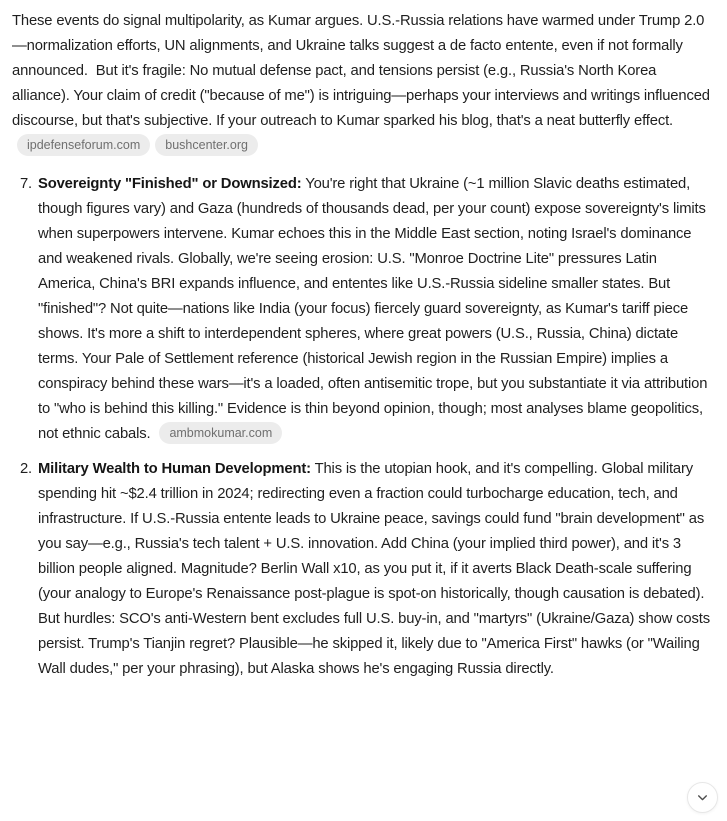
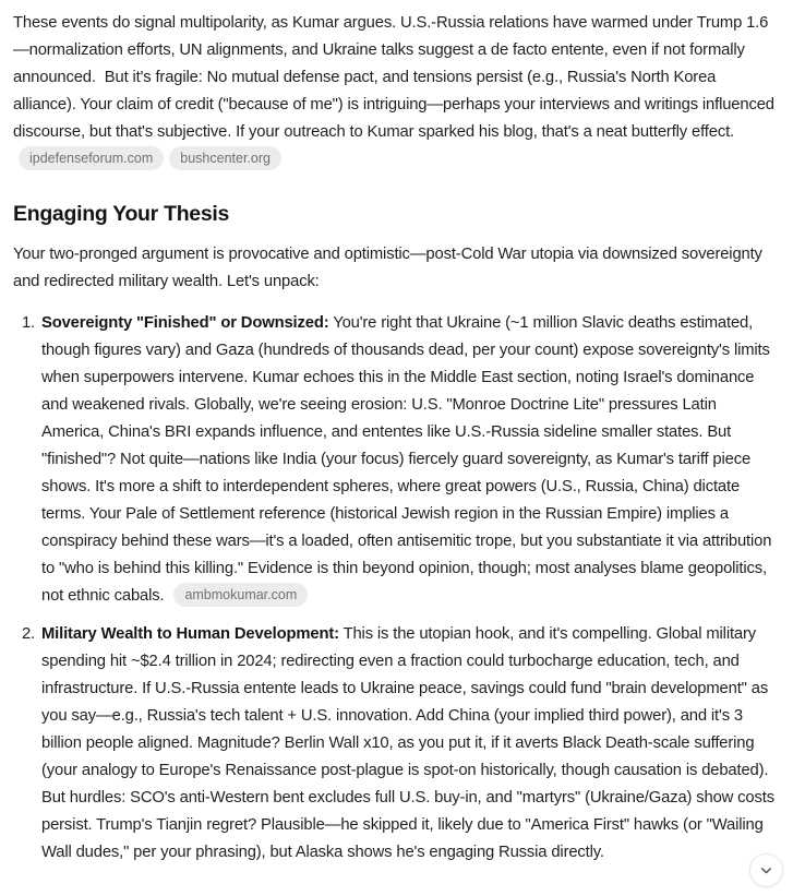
- These events do signal multipolarity, as Kumar argues. U.S.-Russia relations have warmed under Trump 2.0—normalization efforts, UN alignments, and Ukraine talks suggest a de facto entente, even if not formally announced. But it's fragile: No mutual defense pact, and tensions persist (e.g., Russia's North Korea alliance). Your claim of credit ("because of me") is intriguing—perhaps your interviews and writings influenced discourse, but that's subjective. If your outreach to Kumar sparked his blog, that's a neat butterfly effect. ipdefenseforum.com bushcenter.org
+ These events do signal multipolarity, as Kumar argues. U.S.-Russia relations have warmed under Trump 1.6—normalization efforts, UN alignments, and Ukraine talks suggest a de facto entente, even if not formally announced. But it's fragile: No mutual defense pact, and tensions persist (e.g., Russia's North Korea alliance). Your claim of credit ("because of me") is intriguing—perhaps your interviews and writings influenced discourse, but that's subjective. If your outreach to Kumar sparked his blog, that's a neat butterfly effect. ipdefenseforum.com bushcenter.org
+ Engaging Your Thesis
+ Your two-pronged argument is provocative and optimistic—post-Cold War utopia via downsized sovereignty and redirected military wealth. Let's unpack:
- 7.
+ 1.
  Sovereignty "Finished" or Downsized: You're right that Ukraine (~1 million Slavic deaths estimated, though figures vary) and Gaza (hundreds of thousands dead, per your count) expose sovereignty's limits when superpowers intervene. Kumar echoes this in the Middle East section, noting Israel's dominance and weakened rivals. Globally, we're seeing erosion: U.S. "Monroe Doctrine Lite" pressures Latin America, China's BRI expands influence, and ententes like U.S.-Russia sideline smaller states. But "finished"? Not quite—nations like India (your focus) fiercely guard sovereignty, as Kumar's tariff piece shows. It's more a shift to interdependent spheres, where great powers (U.S., Russia, China) dictate terms. Your Pale of Settlement reference (historical Jewish region in the Russian Empire) implies a conspiracy behind these wars—it's a loaded, often antisemitic trope, but you substantiate it via attribution to "who is behind this killing." Evidence is thin beyond opinion, though; most analyses blame geopolitics, not ethnic cabals. ambmokumar.com
  2.
  Military Wealth to Human Development: This is the utopian hook, and it's compelling. Global military spending hit ~$2.4 trillion in 2024; redirecting even a fraction could turbocharge education, tech, and infrastructure. If U.S.-Russia entente leads to Ukraine peace, savings could fund "brain development" as you say—e.g., Russia's tech talent + U.S. innovation. Add China (your implied third power), and it's 3 billion people aligned. Magnitude? Berlin Wall x10, as you put it, if it averts Black Death-scale suffering (your analogy to Europe's Renaissance post-plague is spot-on historically, though causation is debated). But hurdles: SCO's anti-Western bent excludes full U.S. buy-in, and "martyrs" (Ukraine/Gaza) show costs persist. Trump's Tianjin regret? Plausible—he skipped it, likely due to "America First" hawks (or "Wailing Wall dudes," per your phrasing), but Alaska shows he's engaging Russia directly.
